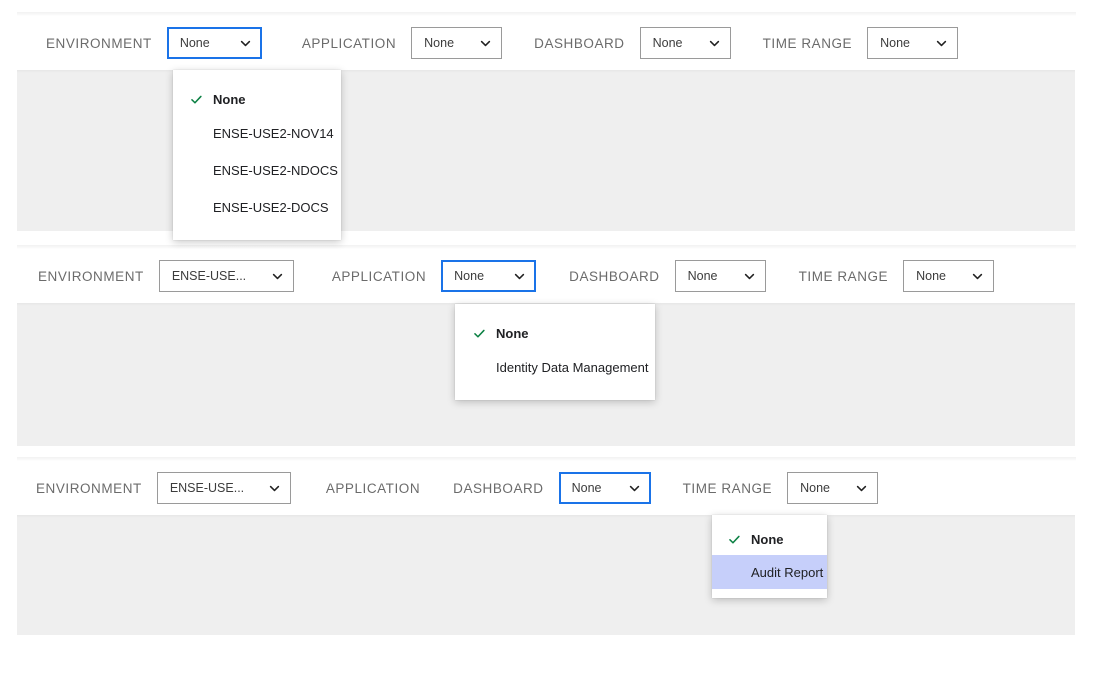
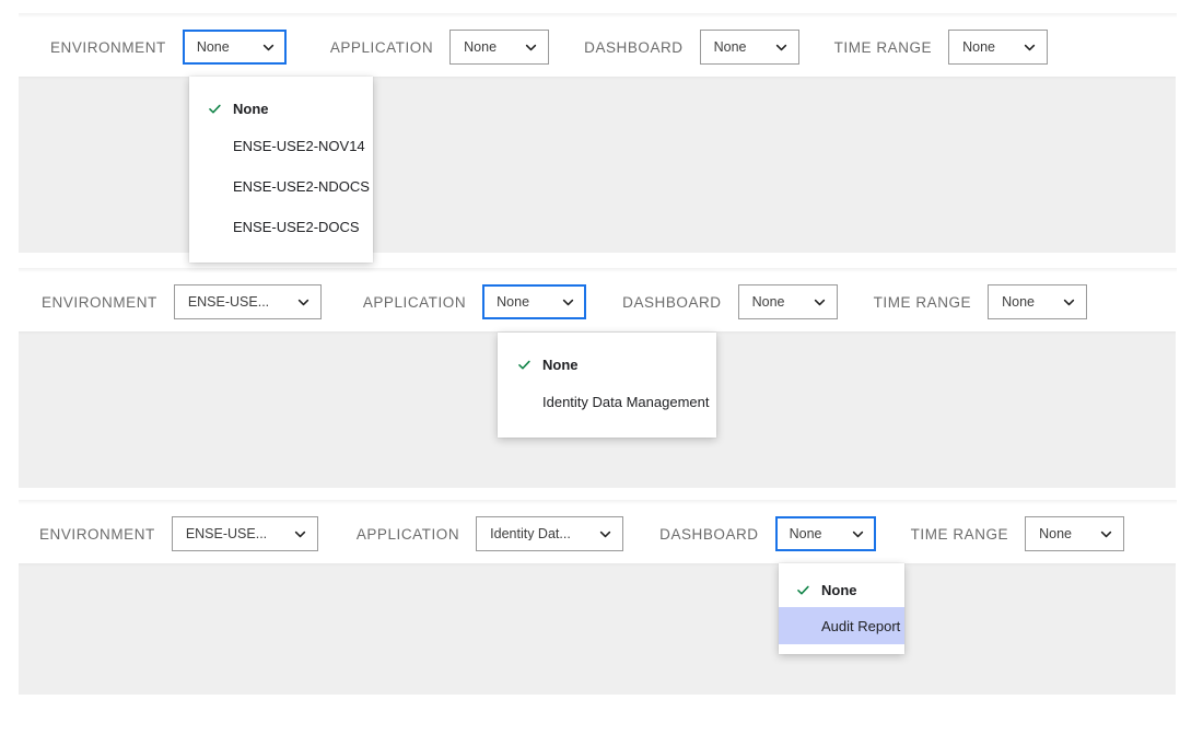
  ENVIRONMENT
  None
  APPLICATION
  None
  DASHBOARD
  None
  TIME RANGE
  None
  None
  ENSE-USE2-NOV14
  ENSE-USE2-NDOCS
  ENSE-USE2-DOCS
  ENVIRONMENT
  ENSE-USE...
  APPLICATION
  None
  DASHBOARD
  None
  TIME RANGE
  None
  None
  Identity Data Management
  ENVIRONMENT
  ENSE-USE...
  APPLICATION
+ Identity Dat...
  DASHBOARD
  None
  TIME RANGE
  None
  None
  Audit Report
